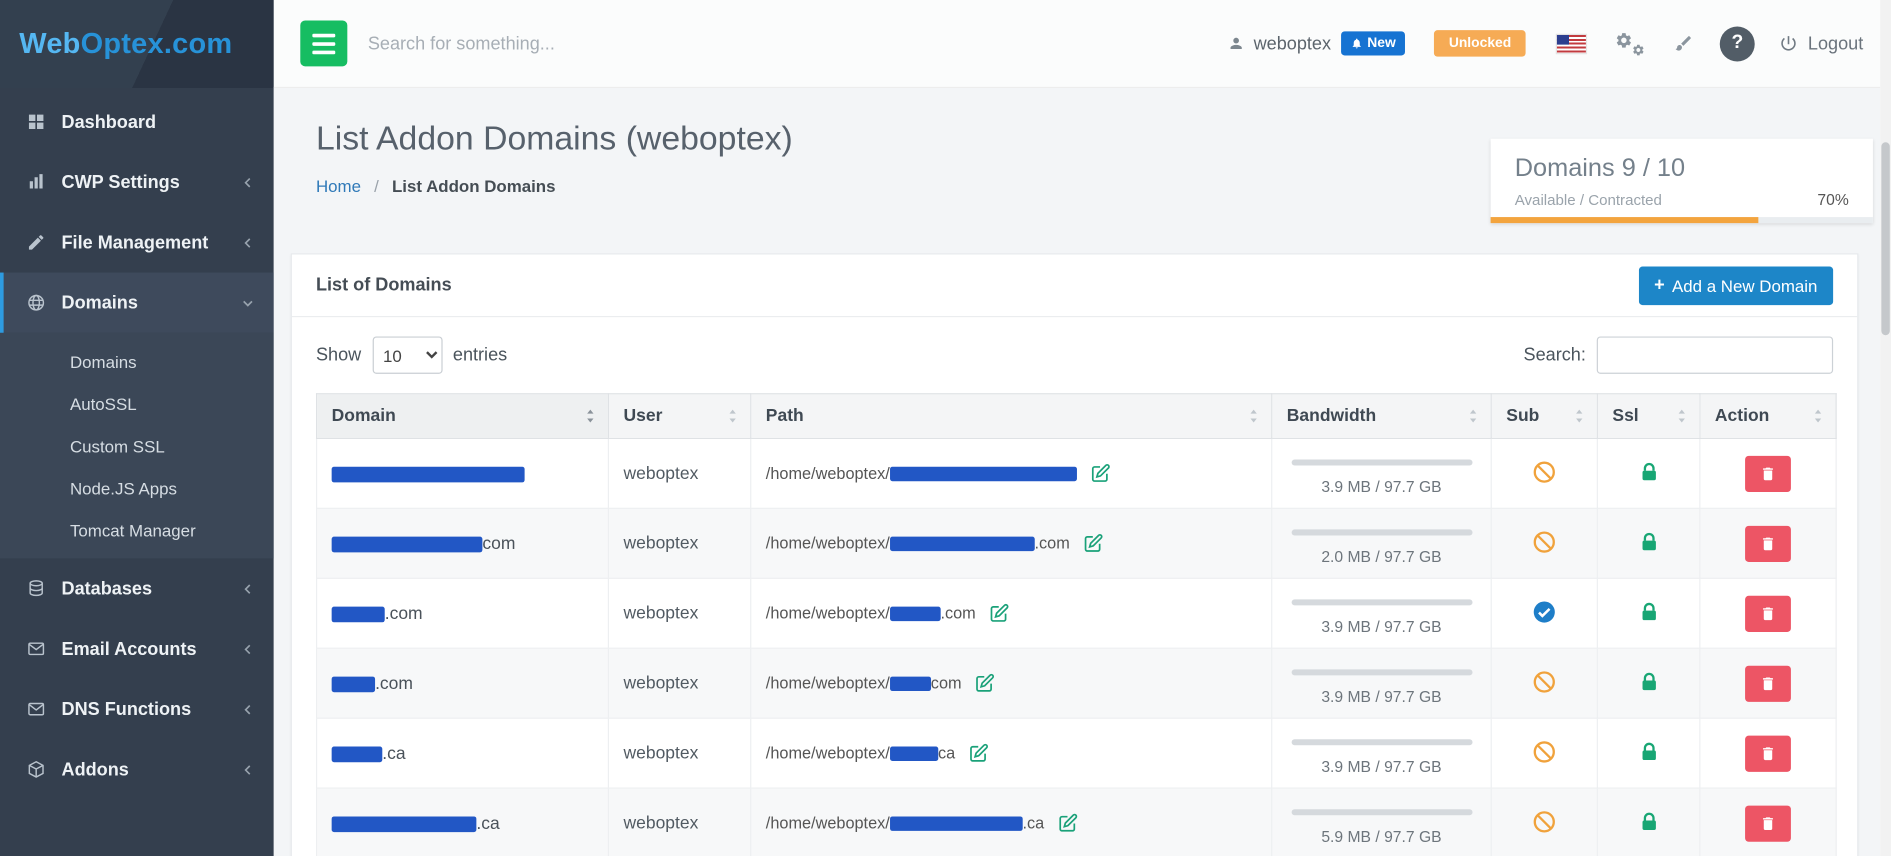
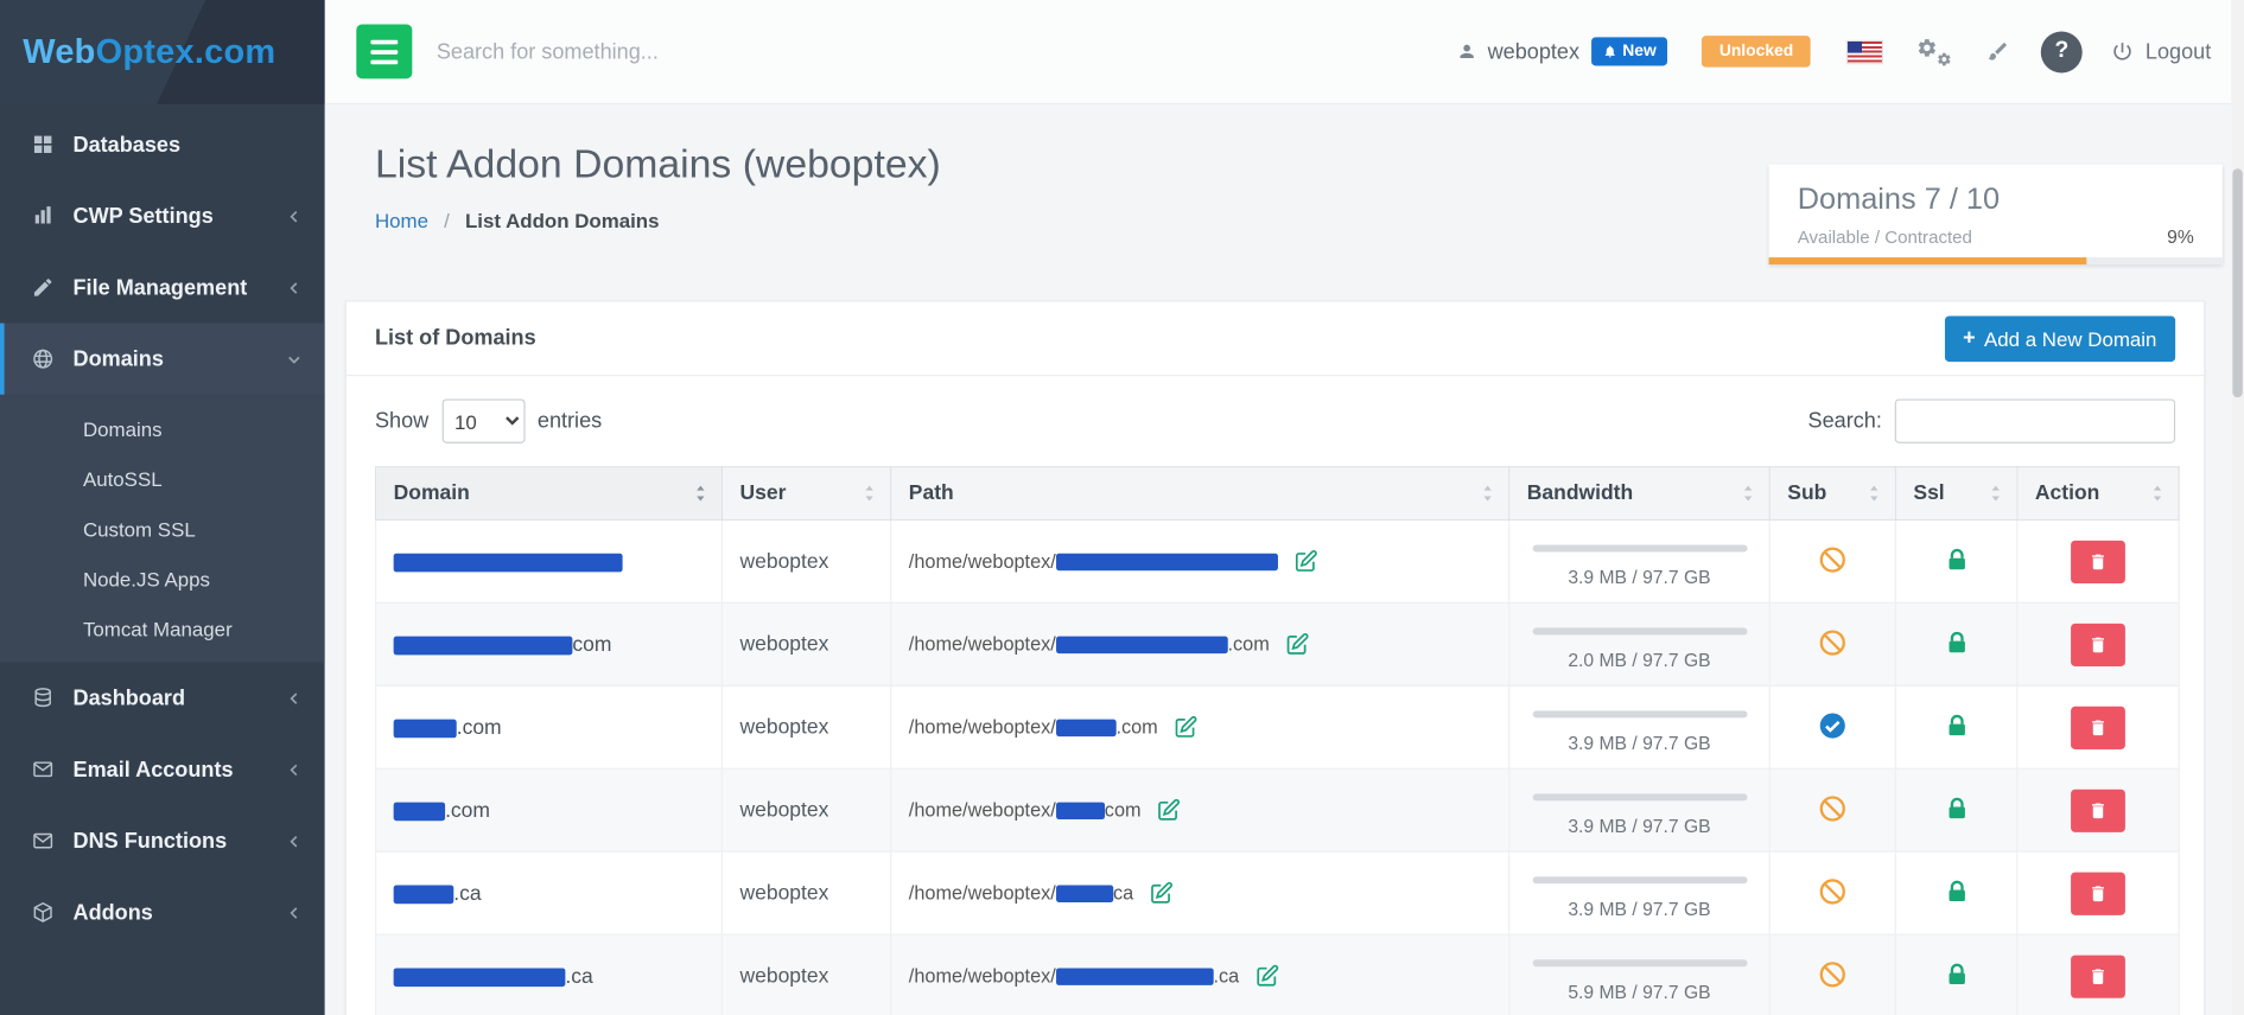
  Web
  Optex.com
- Dashboard
+ Databases
  CWP Settings
  File Management
  Domains
  Domains
  AutoSSL
  Custom SSL
  Node.JS Apps
  Tomcat Manager
- Databases
+ Dashboard
  Email Accounts
  DNS Functions
  Addons
  Search for something...
  weboptex
  New
  Unlocked
  ?
  Logout
  List Addon Domains (weboptex)
  Home / List Addon Domains
- Domains 9 / 10
+ Domains 7 / 10
  Available / Contracted
- 70%
+ 9%
  List of Domains
  +
  Add a New Domain
  Show
  10
  entries
  Search:
  Domain	User	Path	Bandwidth	Sub	Ssl	Action
  	weboptex	/home/weboptex/	3.9 MB / 97.7 GB
  com	weboptex	/home/weboptex/ .com	2.0 MB / 97.7 GB
  .com	weboptex	/home/weboptex/ .com	3.9 MB / 97.7 GB
  .com	weboptex	/home/weboptex/ com	3.9 MB / 97.7 GB
  .ca	weboptex	/home/weboptex/ ca	3.9 MB / 97.7 GB
  .ca	weboptex	/home/weboptex/ .ca	5.9 MB / 97.7 GB
